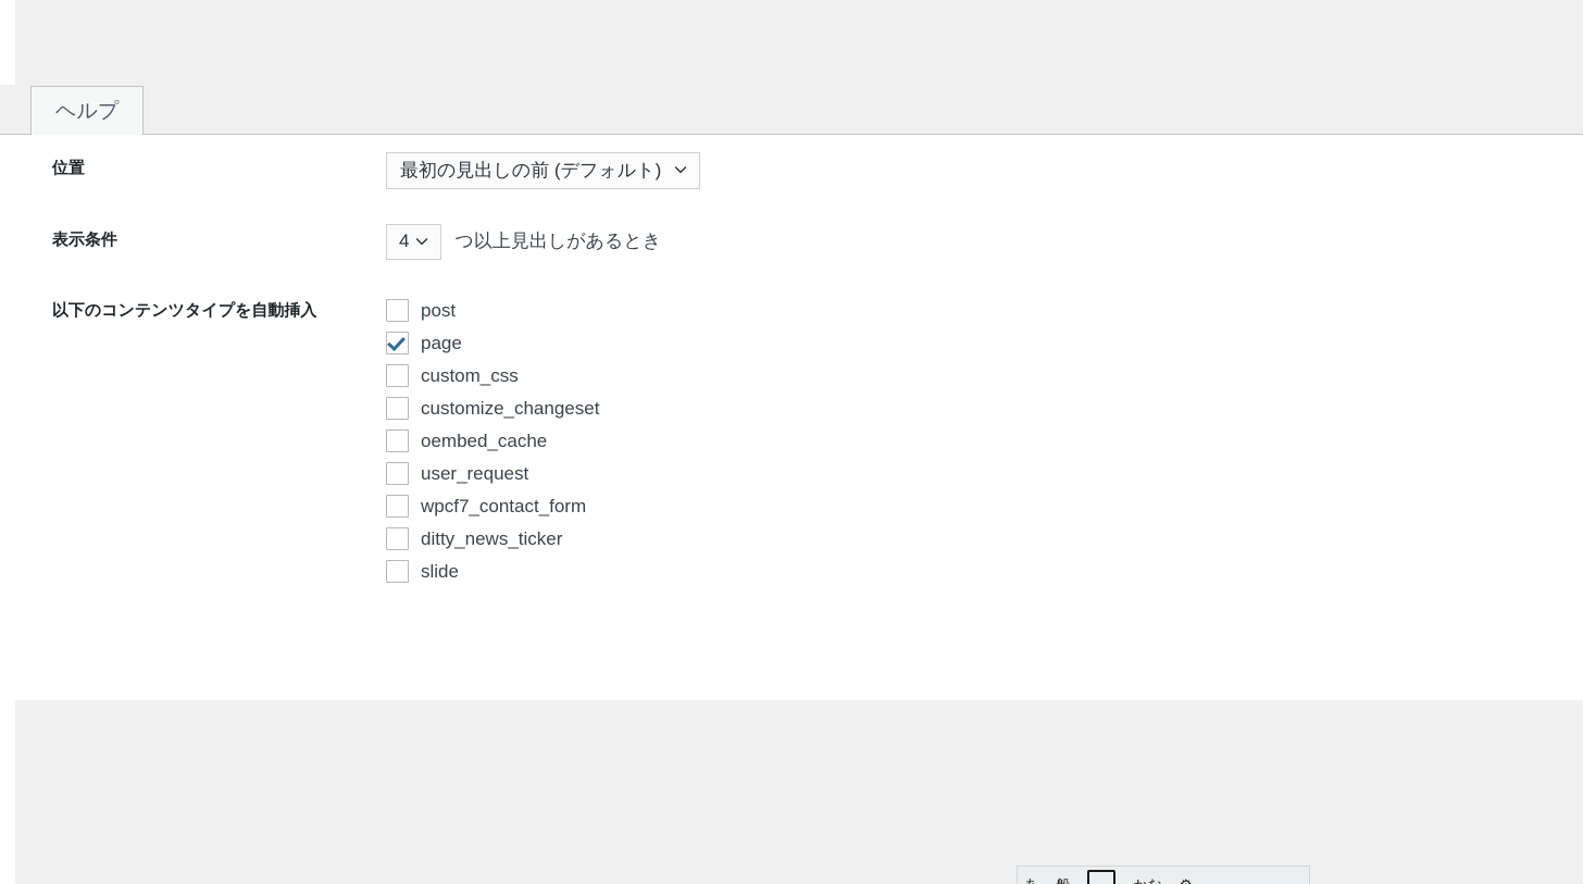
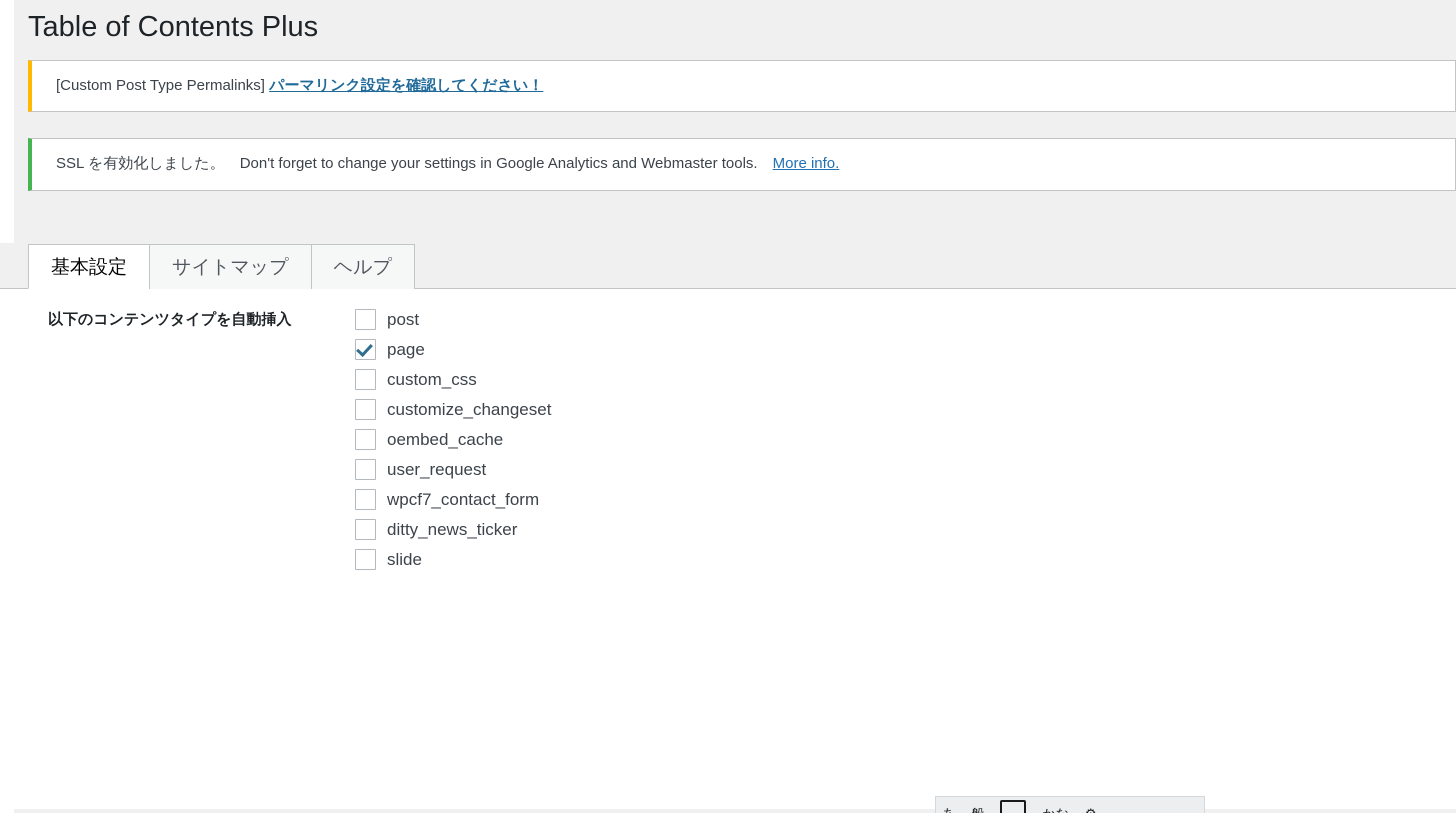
+ Table of Contents Plus
+ [Custom Post Type Permalinks] パーマリンク設定を確認してください！
+ SSL を有効化しました。 Don't forget to change your settings in Google Analytics and Webmaster tools. More info.
+ 基本設定
+ サイトマップ
  ヘルプ
- 位置	最初の見出しの前 (デフォルト)
- 表示条件	4 つ以上見出しがあるとき
  以下のコンテンツタイプを自動挿入	post page custom_css customize_changeset oembed_cache user_request wpcf7_contact_form ditty_news_ticker slide
